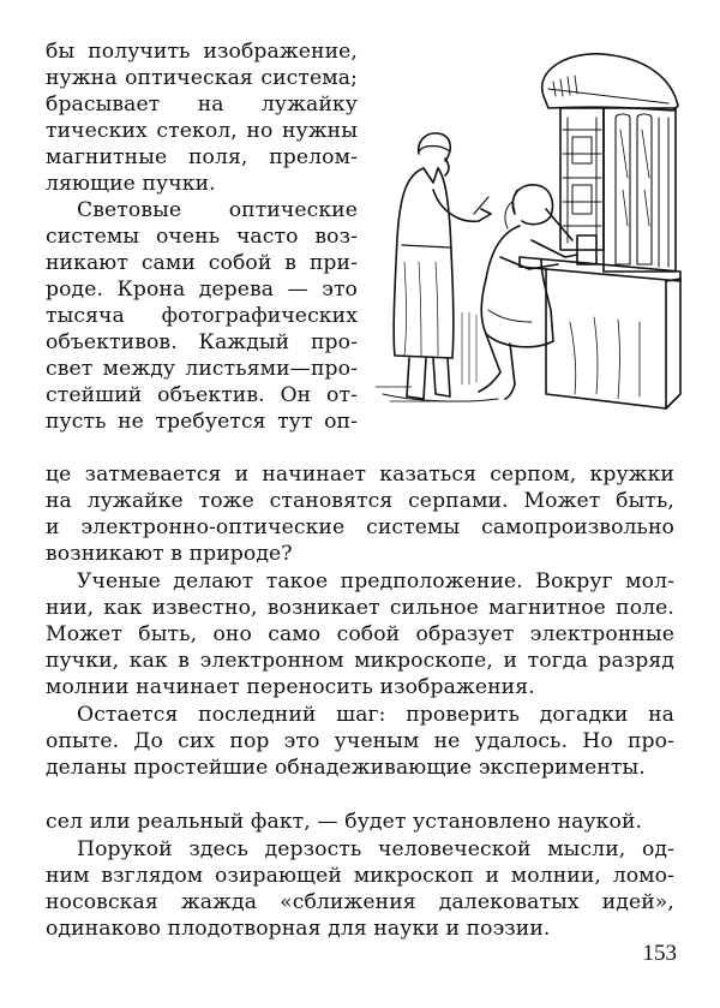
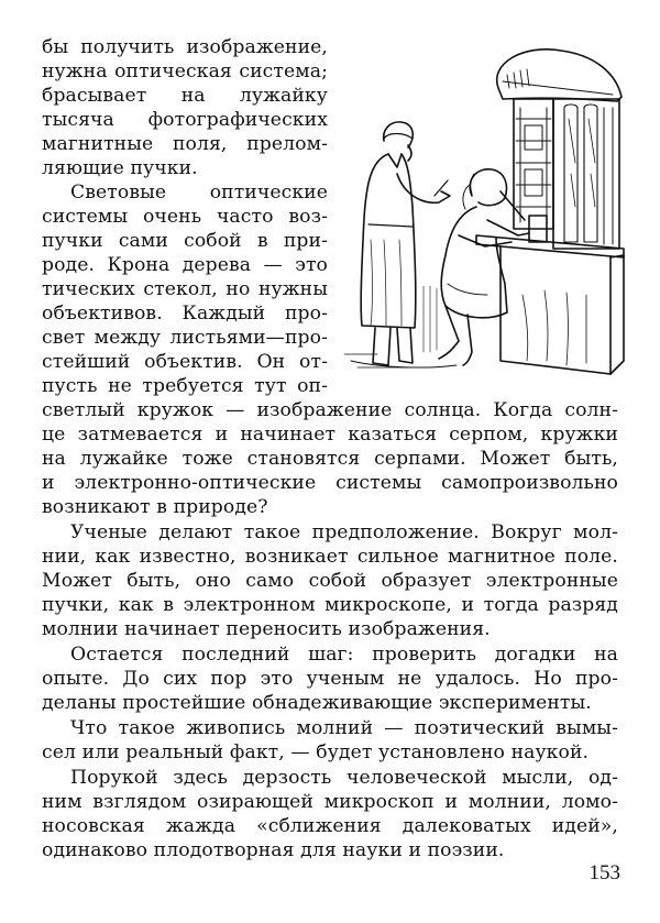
  бы получить изображение,
  нужна оптическая система;
  брасывает на лужайку
- тических стекол, но нужны
+ тысяча фотографических
  магнитные поля, прелом-
  ляющие пучки.
  Световые оптические
  системы очень часто воз-
- никают сами собой в при-
+ пучки сами собой в при-
  роде. Крона дерева — это
- тысяча фотографических
+ тических стекол, но нужны
  объективов. Каждый про-
  свет между листьями—про-
  стейший объектив. Он от-
  пусть не требуется тут оп-
+ светлый кружок — изображение солнца. Когда солн-
  це затмевается и начинает казаться серпом, кружки
  на лужайке тоже становятся серпами. Может быть,
  и электронно-оптические системы самопроизвольно
  возникают в природе?
  Ученые делают такое предположение. Вокруг мол-
  нии, как известно, возникает сильное магнитное поле.
  Может быть, оно само собой образует электронные
  пучки, как в электронном микроскопе, и тогда разряд
  молнии начинает переносить изображения.
  Остается последний шаг: проверить догадки на
  опыте. До сих пор это ученым не удалось. Но про-
  деланы простейшие обнадеживающие эксперименты.
+ Что такое живопись молний — поэтический вымы-
  сел или реальный факт, — будет установлено наукой.
  Порукой здесь дерзость человеческой мысли, од-
  ним взглядом озирающей микроскоп и молнии, ломо-
  носовская жажда «сближения далековатых идей»,
  одинаково плодотворная для науки и поэзии.
  153
